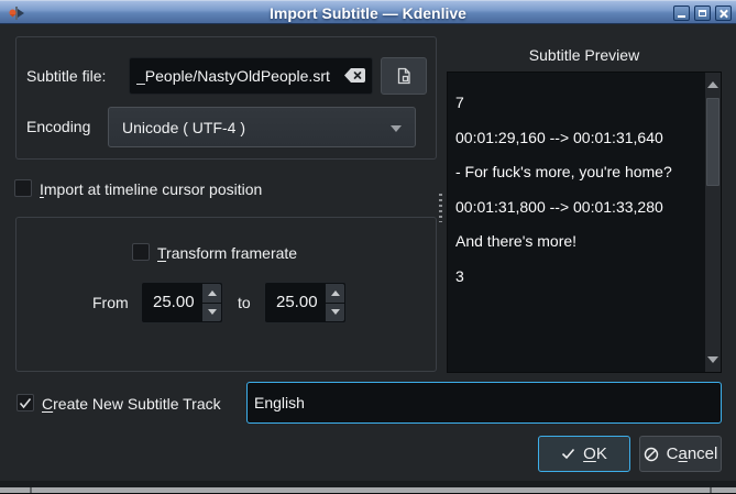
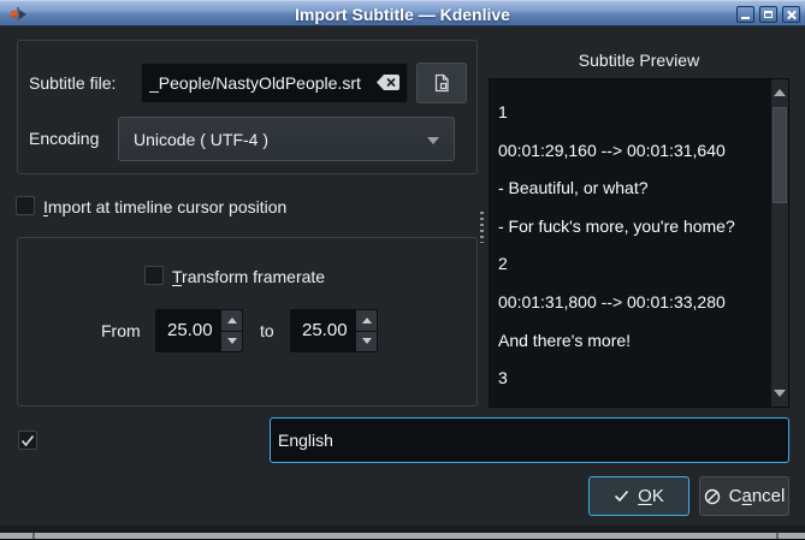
  Import Subtitle — Kdenlive
  Subtitle file:
  _People/NastyOldPeople.srt
  Encoding
  Unicode ( UTF-4 )
  Import at timeline cursor position
  Transform framerate
  From
  25.00
  to
  25.00
  Subtitle Preview
- 7
+ 1
  00:01:29,160 --> 00:01:31,640
+ - Beautiful, or what?
  - For fuck's more, you're home?
+ 2
  00:01:31,800 --> 00:01:33,280
  And there's more!
  3
- Create New Subtitle Track
  English
  OK
  Cancel
